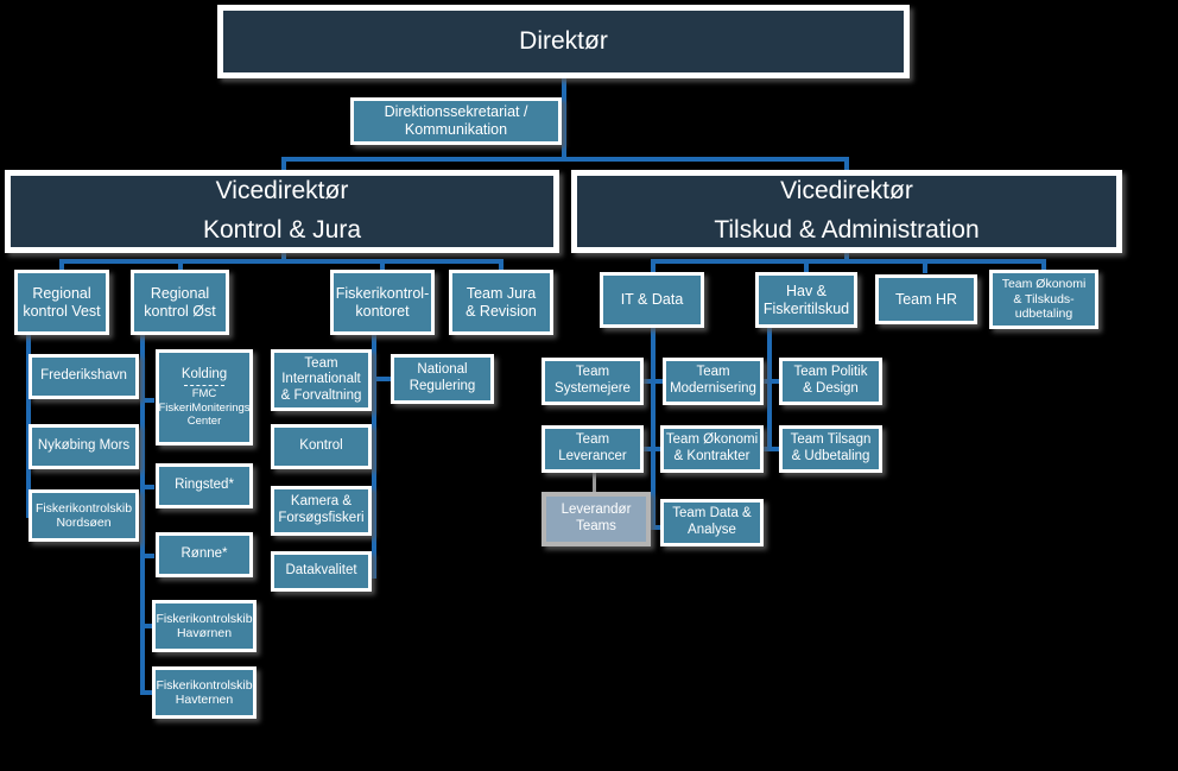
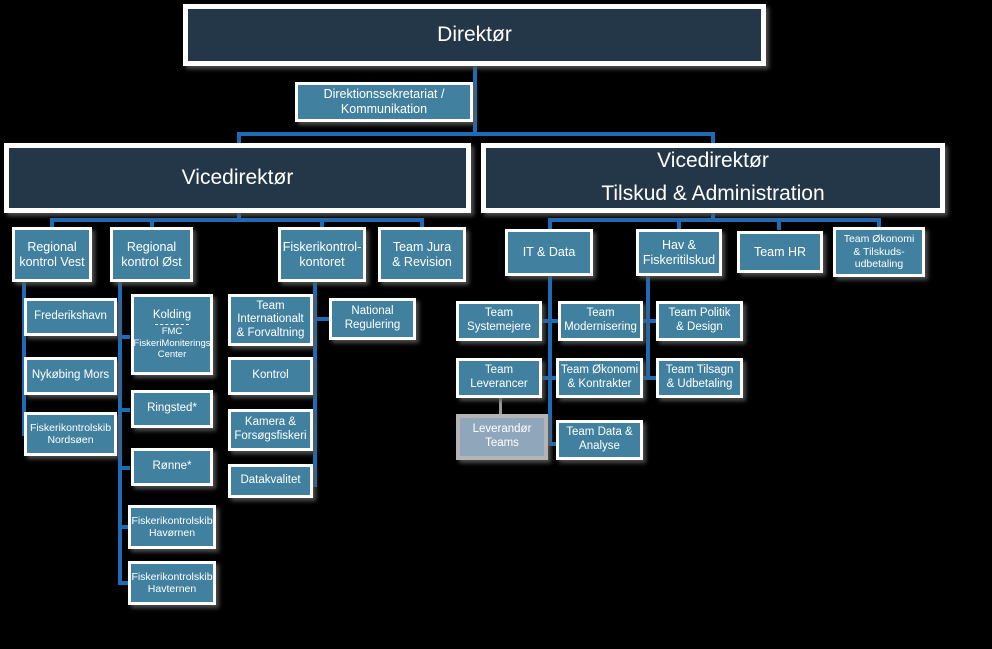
  Direktør
  Direktionssekretariat /
  Kommunikation
  Vicedirektør
- Kontrol & Jura
  Vicedirektør
  Tilskud & Administration
  Regional
  kontrol Vest
  Regional
  kontrol Øst
  Fiskerikontrol-
  kontoret
  Team Jura
  & Revision
  Frederikshavn
  Nykøbing Mors
  Fiskerikontrolskib
  Nordsøen
  Kolding
  FMC FiskeriMoniterings Center
  Ringsted*
  Rønne*
  Fiskerikontrolskib
  Havørnen
  Fiskerikontrolskib
  Havternen
  Team
  Internationalt
  & Forvaltning
  Kontrol
  Kamera &
  Forsøgsfiskeri
  Datakvalitet
  National
  Regulering
  IT & Data
  Hav &
  Fiskeritilskud
  Team HR
  Team Økonomi
  & Tilskuds-
  udbetaling
  Team
  Systemejere
  Team
  Leverancer
  Leverandør
  Teams
  Team
  Modernisering
  Team Økonomi
  & Kontrakter
  Team Data &
  Analyse
  Team Politik
  & Design
  Team Tilsagn
  & Udbetaling
